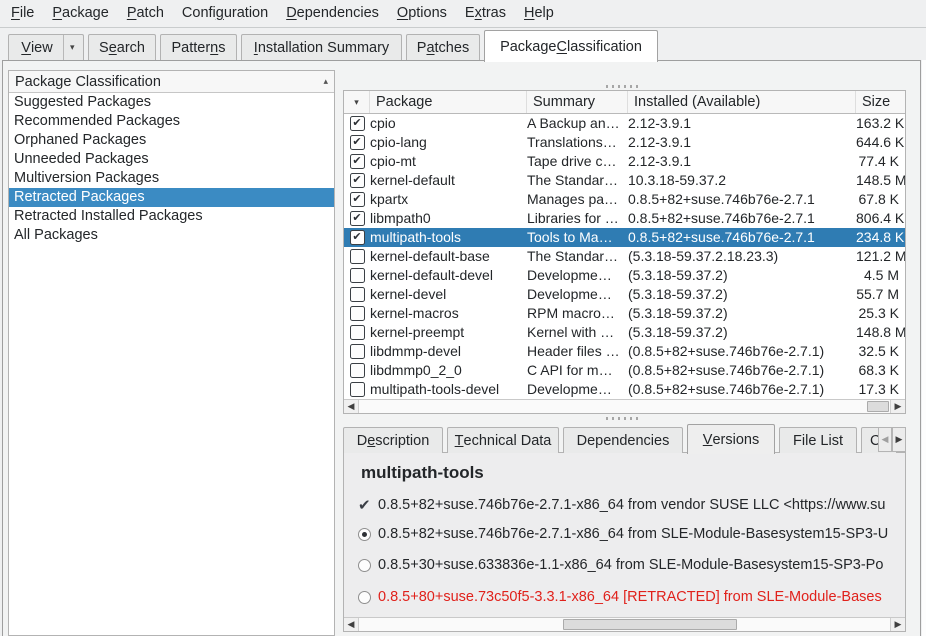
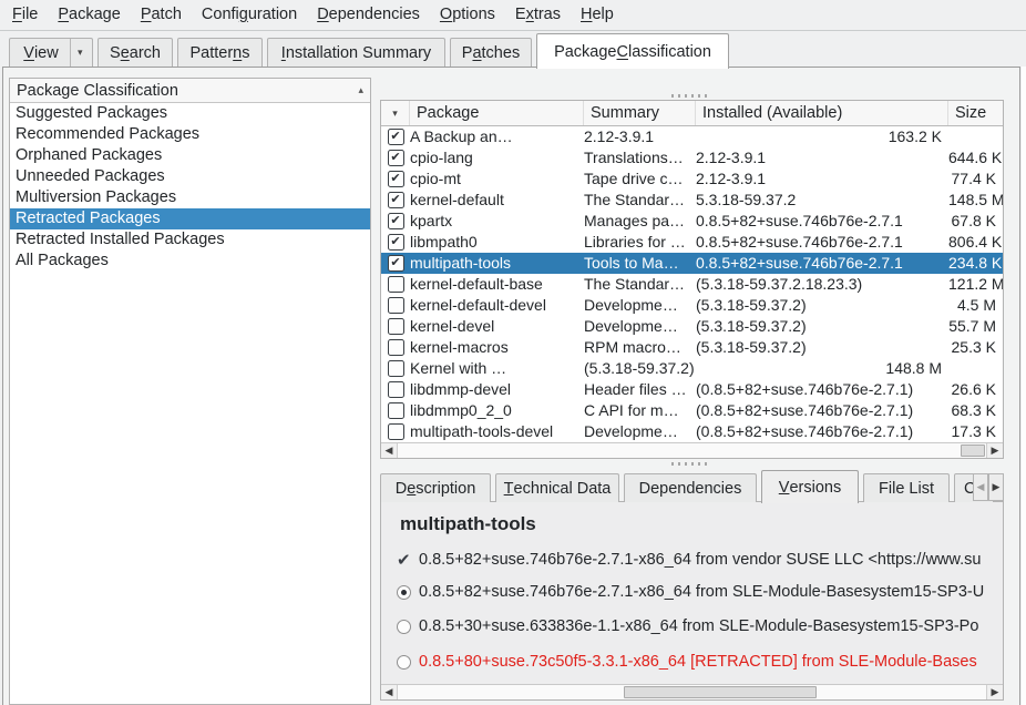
  File
  Package
  Patch
  Configuration
  Dependencies
  Options
  Extras
  Help
  V
  iew
  ▾
  S
  e
  arch
  Patter
  n
  s
  I
  nstallation Summary
  P
  a
  tches
  Package
  C
  lassification
  Package Classification
  ▴
  Suggested Packages
  Recommended Packages
  Orphaned Packages
  Unneeded Packages
  Multiversion Packages
  Retracted Packages
  Retracted Installed Packages
  All Packages
  ▾
  Package
  Summary
  Installed (Available)
  Size
  ✔
- cpio
  A Backup an…
  2.12-3.9.1
  163.2 K
  ✔
  cpio-lang
  Translations…
  2.12-3.9.1
  644.6 K
  ✔
  cpio-mt
  Tape drive c…
  2.12-3.9.1
  77.4 K
  ✔
  kernel-default
  The Standar…
- 10.3.18-59.37.2
+ 5.3.18-59.37.2
  148.5 M
  ✔
  kpartx
  Manages pa…
  0.8.5+82+suse.746b76e-2.7.1
  67.8 K
  ✔
  libmpath0
  Libraries for …
  0.8.5+82+suse.746b76e-2.7.1
  806.4 K
  ✔
  multipath-tools
  Tools to Ma…
  0.8.5+82+suse.746b76e-2.7.1
  234.8 K
  kernel-default-base
  The Standar…
  (5.3.18-59.37.2.18.23.3)
  121.2 M
  kernel-default-devel
  Developme…
  (5.3.18-59.37.2)
  4.5 M
  kernel-devel
  Developme…
  (5.3.18-59.37.2)
  55.7 M
  kernel-macros
  RPM macro…
  (5.3.18-59.37.2)
  25.3 K
- kernel-preempt
  Kernel with …
  (5.3.18-59.37.2)
  148.8 M
  libdmmp-devel
  Header files …
  (0.8.5+82+suse.746b76e-2.7.1)
- 32.5 K
+ 26.6 K
  libdmmp0_2_0
  C API for m…
  (0.8.5+82+suse.746b76e-2.7.1)
  68.3 K
  multipath-tools-devel
  Developme…
  (0.8.5+82+suse.746b76e-2.7.1)
  17.3 K
  ◀
  ▶
  D
  e
  scription
  T
  echnical Data
  Dependencies
  V
  ersions
  File List
  ◀
  ▶
  multipath-tools
  ✔
  0.8.5+82+suse.746b76e-2.7.1-x86_64 from vendor SUSE LLC <https://www.su
  0.8.5+82+suse.746b76e-2.7.1-x86_64 from SLE-Module-Basesystem15-SP3-U
  0.8.5+30+suse.633836e-1.1-x86_64 from SLE-Module-Basesystem15-SP3-Po
  0.8.5+80+suse.73c50f5-3.3.1-x86_64 [RETRACTED] from SLE-Module-Bases
  ◀
  ▶
